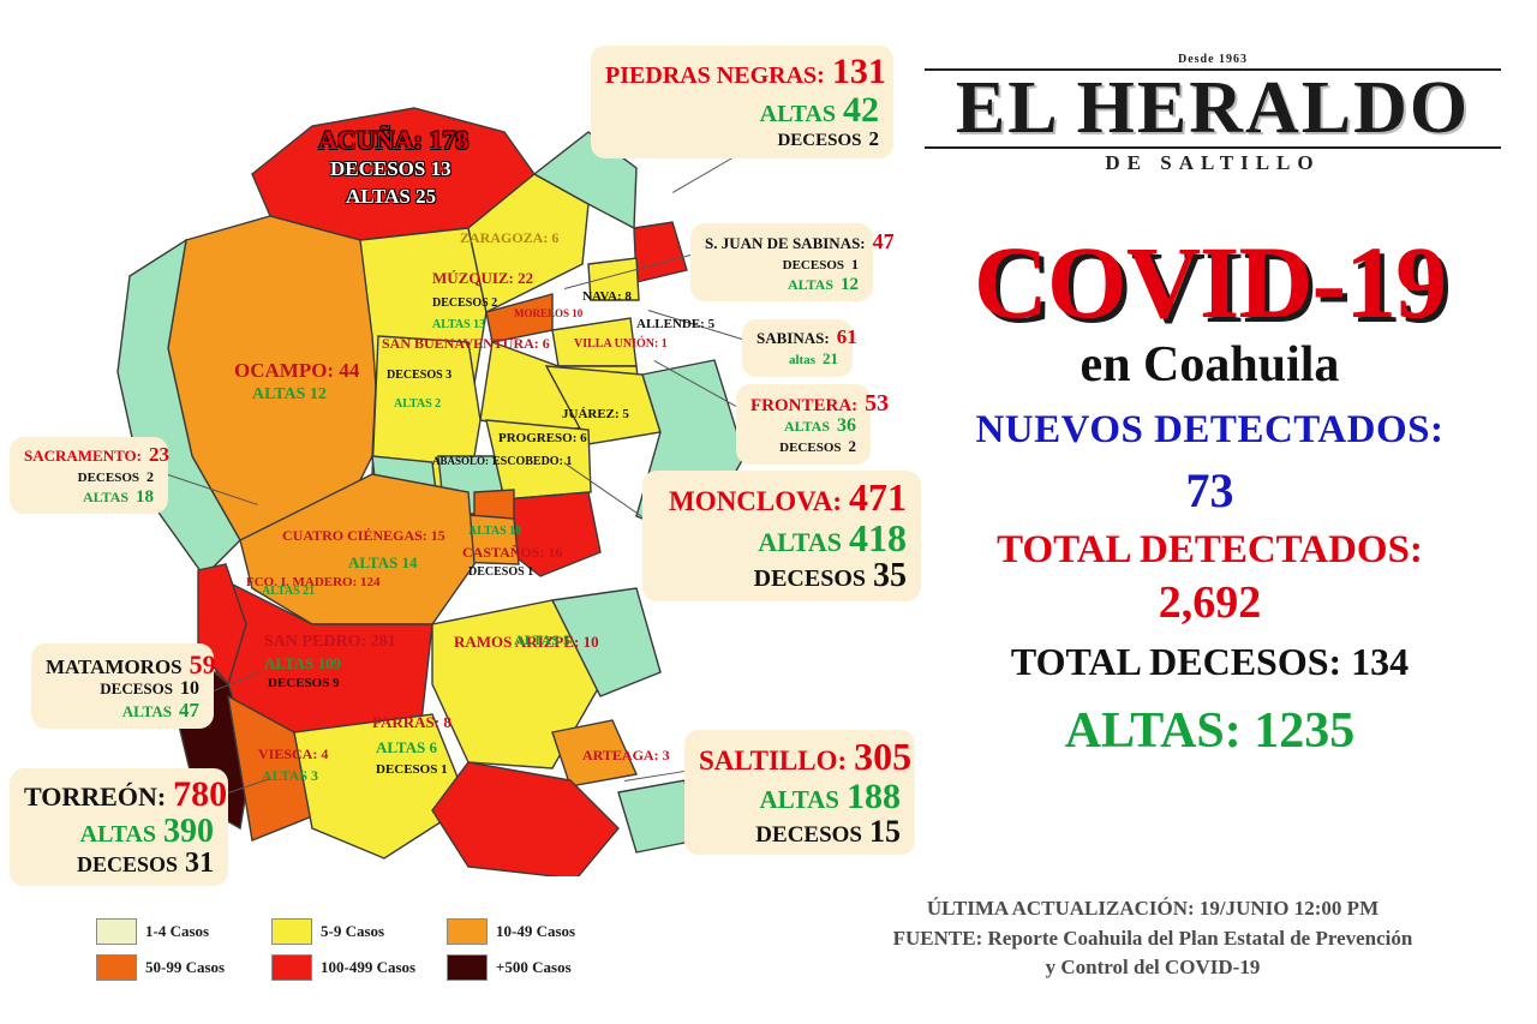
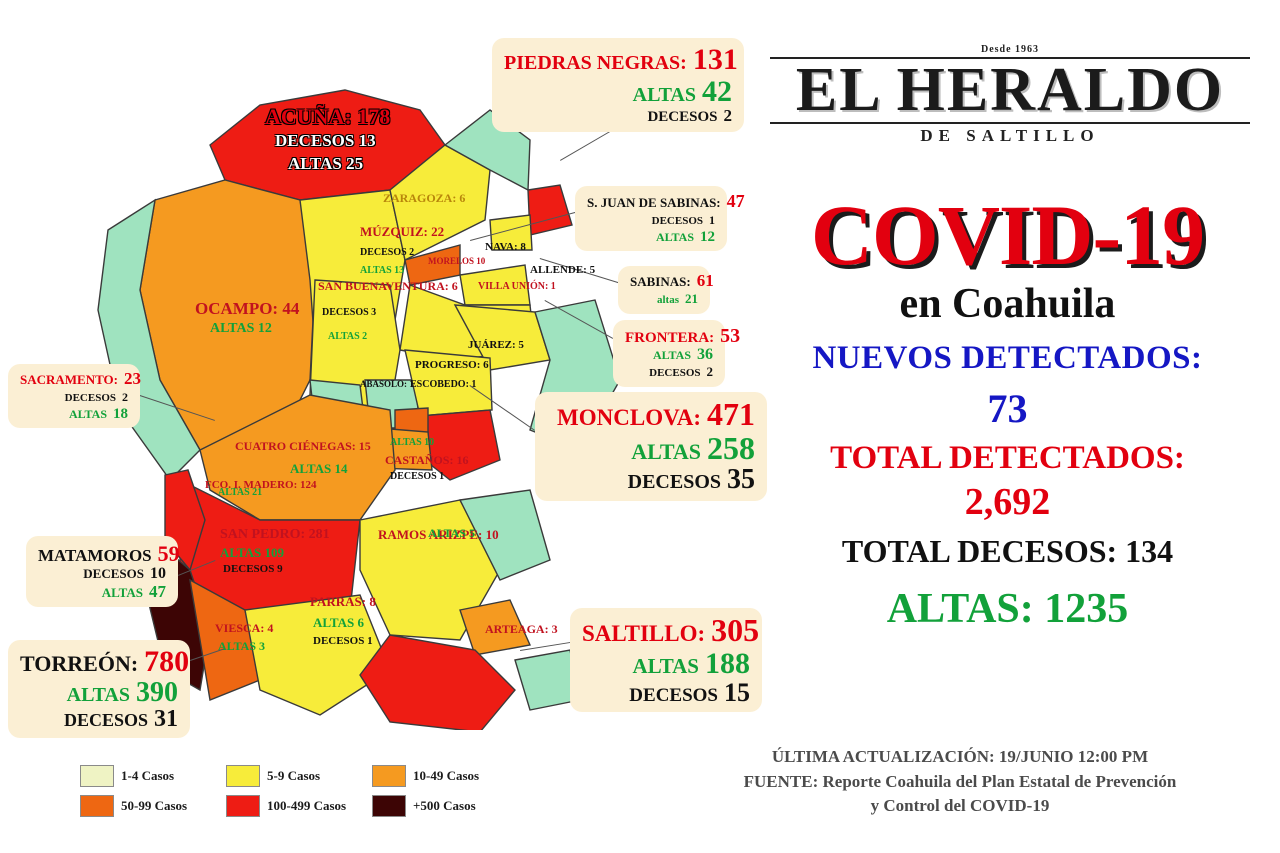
  ACUÑA: 178
  DECESOS 13
  ALTAS 25
  ZARAGOZA: 6
  MORELOS 10
  NAVA: 8
  ALLENDE: 5
  VILLA UNIÓN: 1
  MÚZQUIZ: 22
  DECESOS 2
  ALTAS 13
  OCAMPO: 44
  ALTAS 12
  SAN BUENAVENTURA: 6
  DECESOS 3
  ALTAS 2
  JUÁREZ: 5
  PROGRESO: 6
  ESCOBEDO: 1
  ABASOLO: 1
  CUATRO CIÉNEGAS: 15
  ALTAS 14
  ALTAS 10
  CASTAÑOS: 16
  DECESOS 1
  FCO. I. MADERO: 124
  ALTAS 21
  SAN PEDRO: 281
  ALTAS 109
  DECESOS 9
  RAMOS ARIZPE: 10
  ALTAS 5
  PARRAS: 8
  ALTAS 6
  DECESOS 1
  VIESCA: 4
  ALTAS 3
  ARTEAGA: 3
  PIEDRAS NEGRAS: 131
  ALTAS 42
  DECESOS 2
  S. JUAN DE SABINAS: 47
  DECESOS 1
  ALTAS 12
  SABINAS: 61
  altas 21
  FRONTERA: 53
  ALTAS 36
  DECESOS 2
  MONCLOVA: 471
- ALTAS 418
+ ALTAS 258
  DECESOS 35
  SACRAMENTO: 23
  DECESOS 2
  ALTAS 18
  MATAMOROS 59
  DECESOS 10
  ALTAS 47
  TORREÓN: 780
  ALTAS 390
  DECESOS 31
  SALTILLO: 305
  ALTAS 188
  DECESOS 15
  Desde 1963
  EL HERALDO
  DE SALTILLO
  COVID-19
  en Coahuila
  NUEVOS DETECTADOS:
  73
  TOTAL DETECTADOS:
  2,692
  TOTAL DECESOS: 134
  ALTAS: 1235
  ÚLTIMA ACTUALIZACIÓN: 19/JUNIO 12:00 PM
  FUENTE: Reporte Coahuila del Plan Estatal de Prevención
  y Control del COVID-19
  1-4 Casos
  5-9 Casos
  10-49 Casos
  50-99 Casos
  100-499 Casos
  +500 Casos
